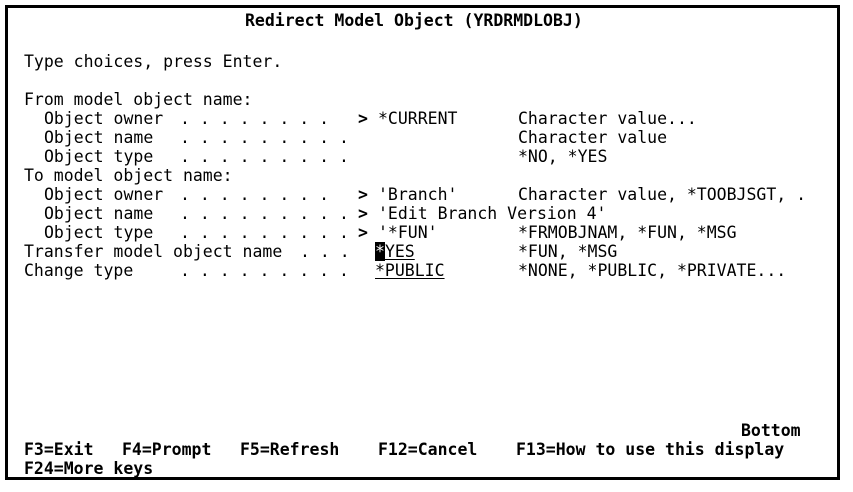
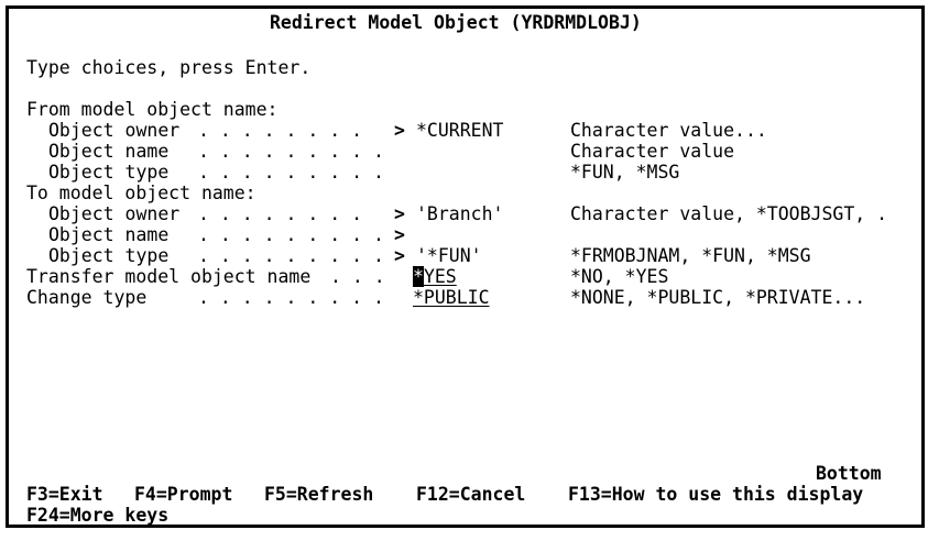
  Redirect Model Object (YRDRMDLOBJ)
  Type choices, press Enter.
  From model object name:
  Object owner
  . . . . . . . .
  >
  *CURRENT
  Character value...
  Object name
  . . . . . . . . .
  Character value
  Object type
  . . . . . . . . .
- *NO, *YES
+ *FUN, *MSG
  To model object name:
  Object owner
  . . . . . . . .
  >
  'Branch'
  Character value, *TOOBJSGT, .
  Object name
  . . . . . . . . .
  >
- 'Edit Branch Version 4'
  Object type
  . . . . . . . . .
  >
  '*FUN'
  *FRMOBJNAM, *FUN, *MSG
  Transfer model object name
  . . .
  *YES
- *FUN, *MSG
+ *NO, *YES
  Change type
  . . . . . . . . .
  *PUBLIC
  *NONE, *PUBLIC, *PRIVATE...
  Bottom
  F3=Exit
  F4=Prompt
  F5=Refresh
  F12=Cancel
  F13=How to use this display
  F24=More keys
